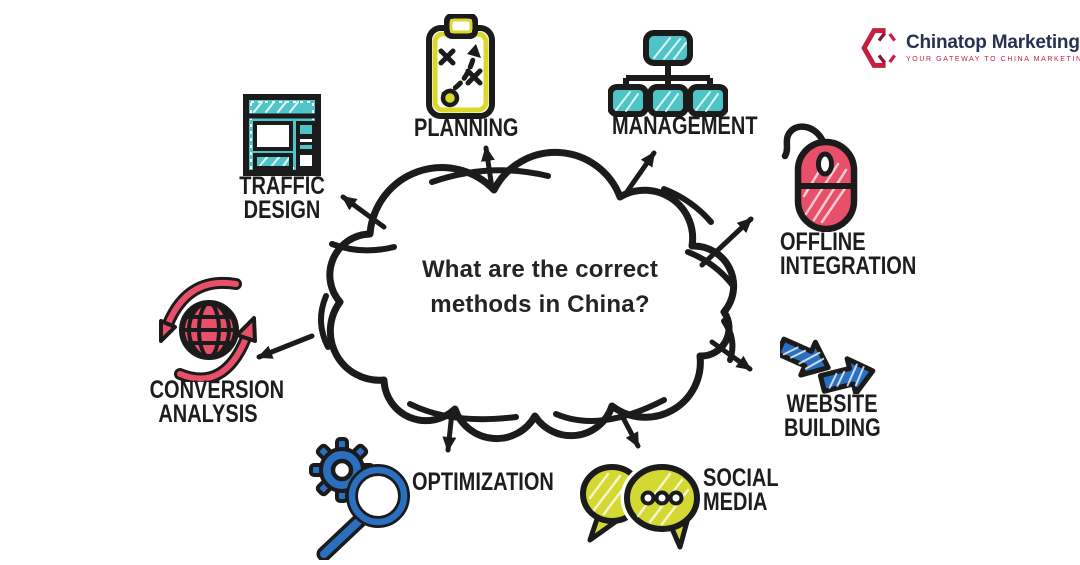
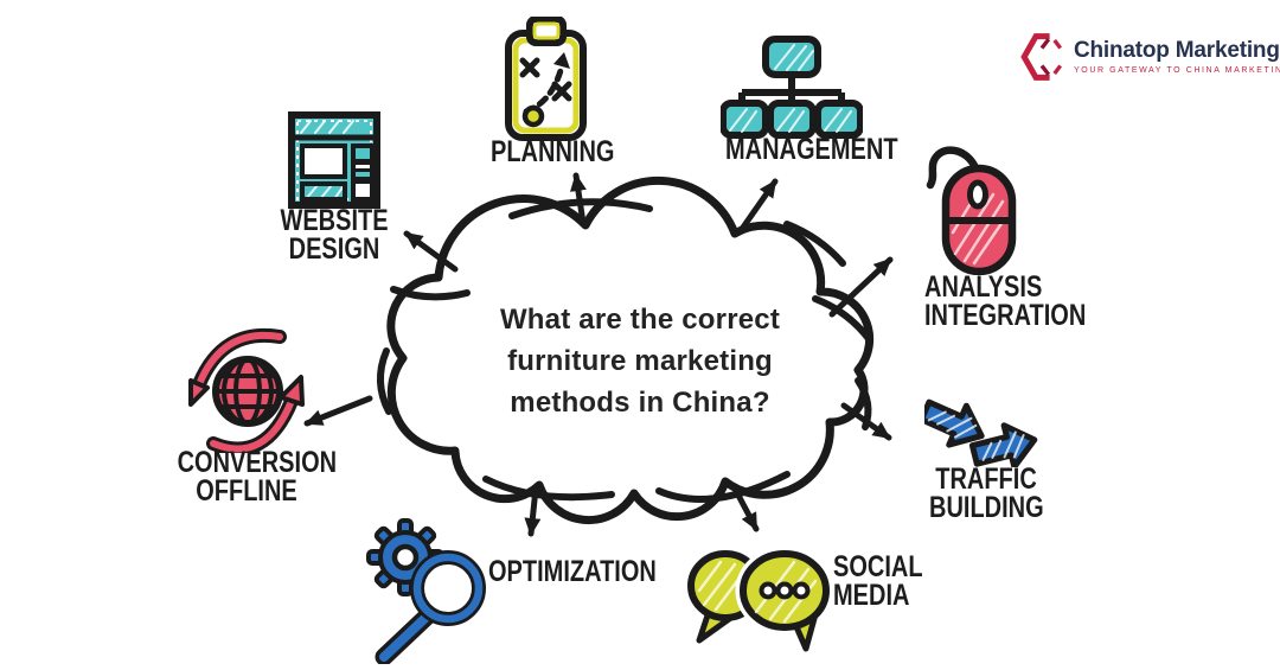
  What are the correct
+ furniture marketing
  methods in China?
  PLANNING
  MANAGEMENT
- TRAFFIC
+ WEBSITE
  DESIGN
- OFFLINE
+ ANALYSIS
  INTEGRATION
  CONVERSION
- ANALYSIS
+ OFFLINE
- WEBSITE
+ TRAFFIC
  BUILDING
  OPTIMIZATION
  SOCIAL
  MEDIA
  Chinatop Marketing
